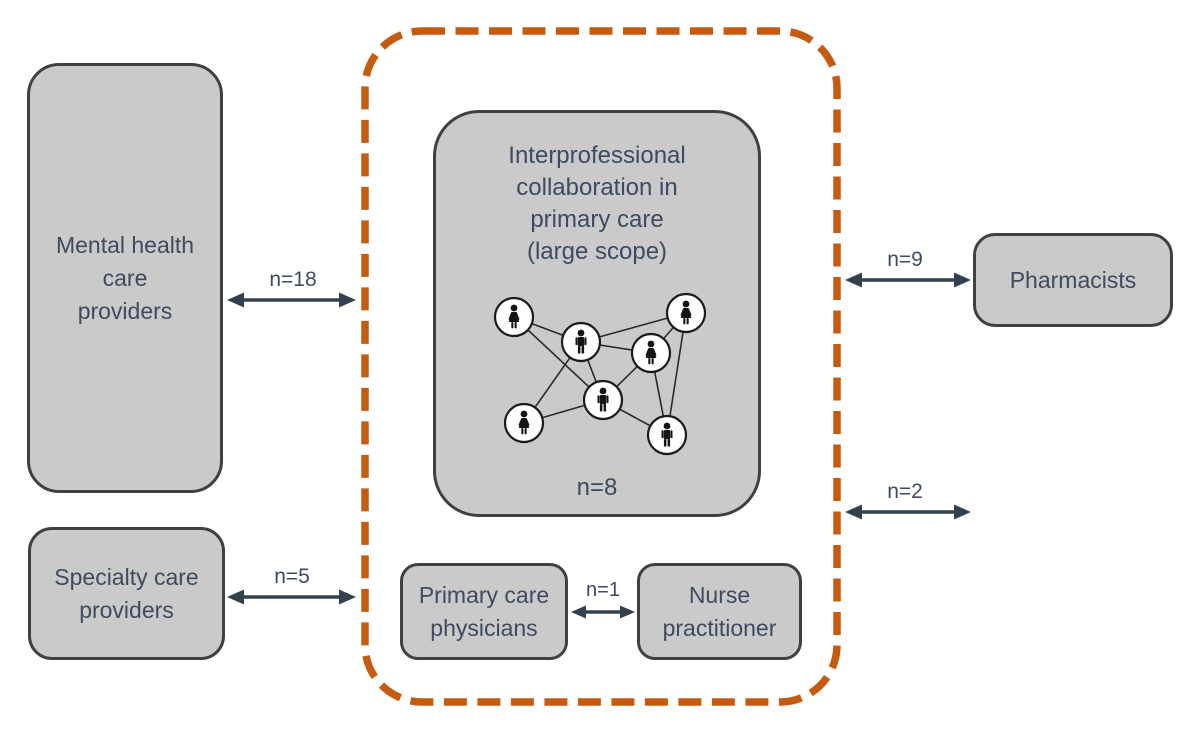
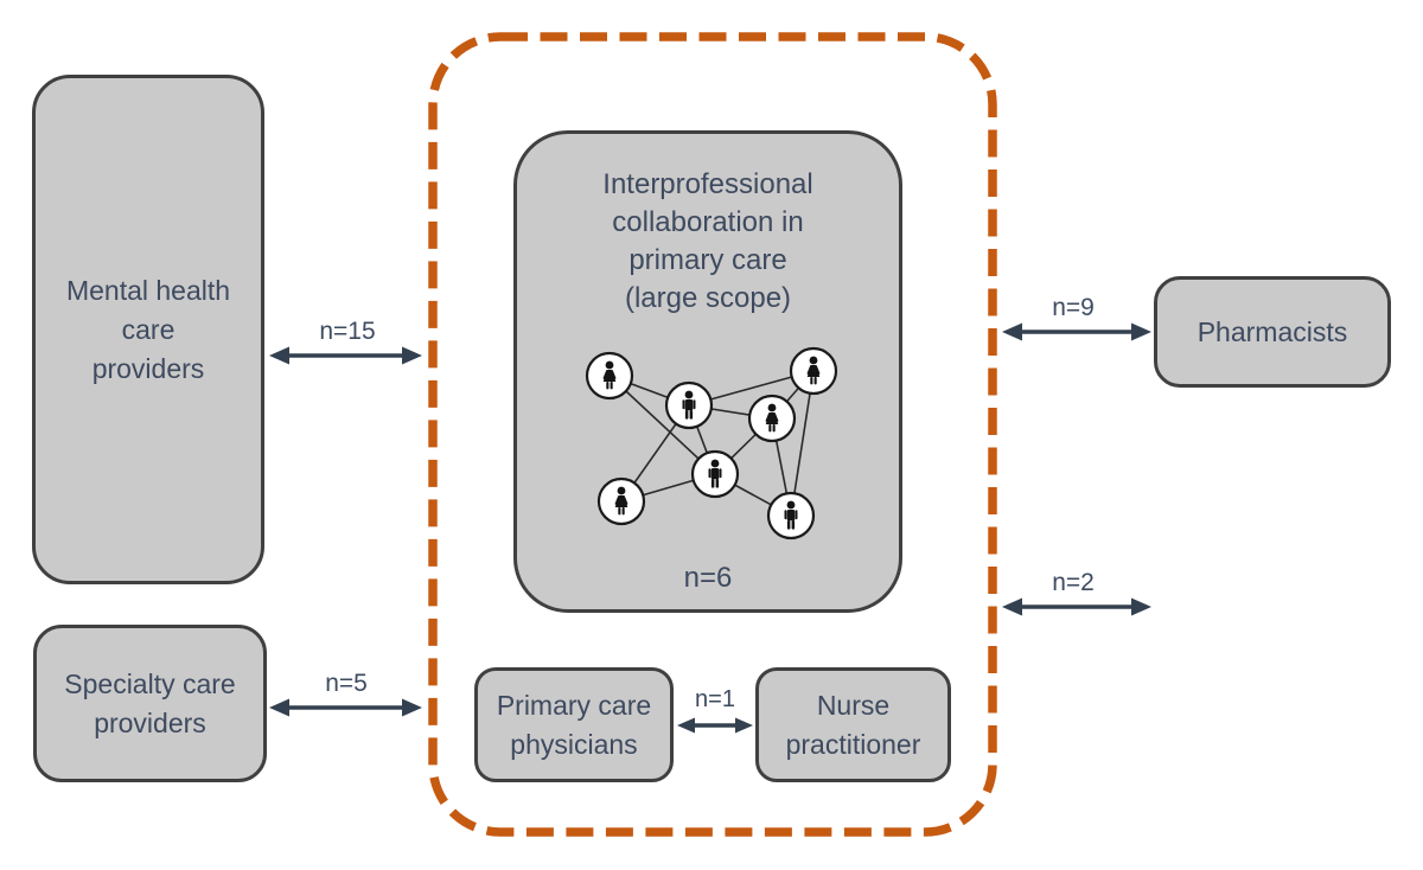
  Mental health
  care
  providers
  Specialty care
  providers
  Interprofessional
  collaboration in
  primary care
  (large scope)
- n=8
+ n=6
  Primary care
  physicians
  Nurse
  practitioner
  Pharmacists
- n=18
+ n=15
  n=5
  n=9
  n=2
  n=1
